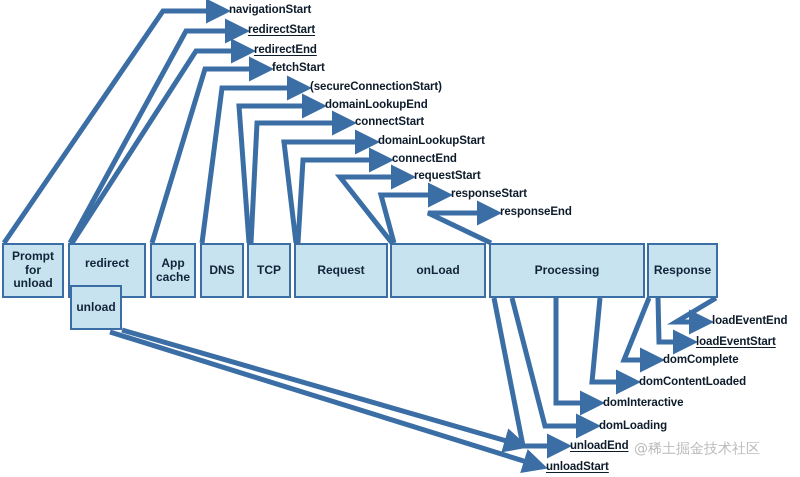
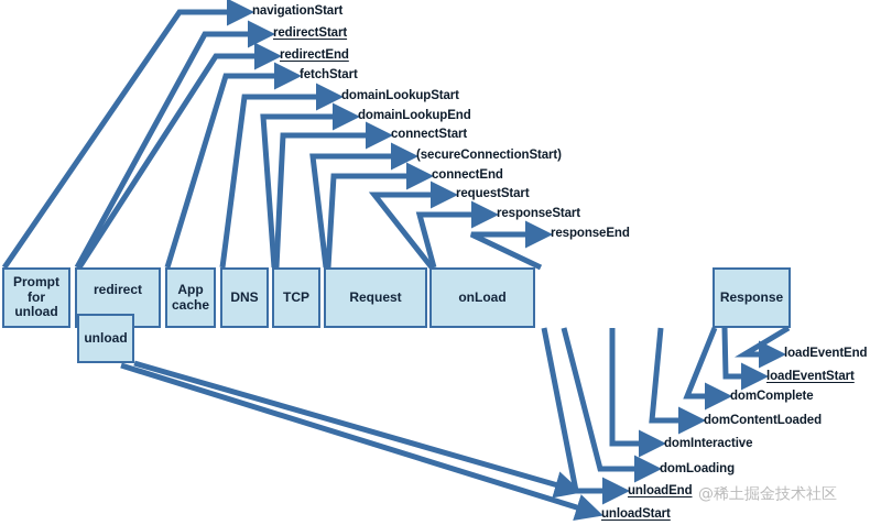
  Prompt
  for
  unload
  redirect
  unload
  App
  cache
  DNS
  TCP
  Request
  onLoad
- Processing
  Response
  navigationStart
  redirectStart
  redirectEnd
  fetchStart
- (secureConnectionStart)
+ domainLookupStart
  domainLookupEnd
  connectStart
- domainLookupStart
+ (secureConnectionStart)
  connectEnd
  requestStart
  responseStart
  responseEnd
  loadEventEnd
  loadEventStart
  domComplete
  domContentLoaded
  domInteractive
  domLoading
  unloadEnd
  unloadStart
  @稀土掘金技术社区
